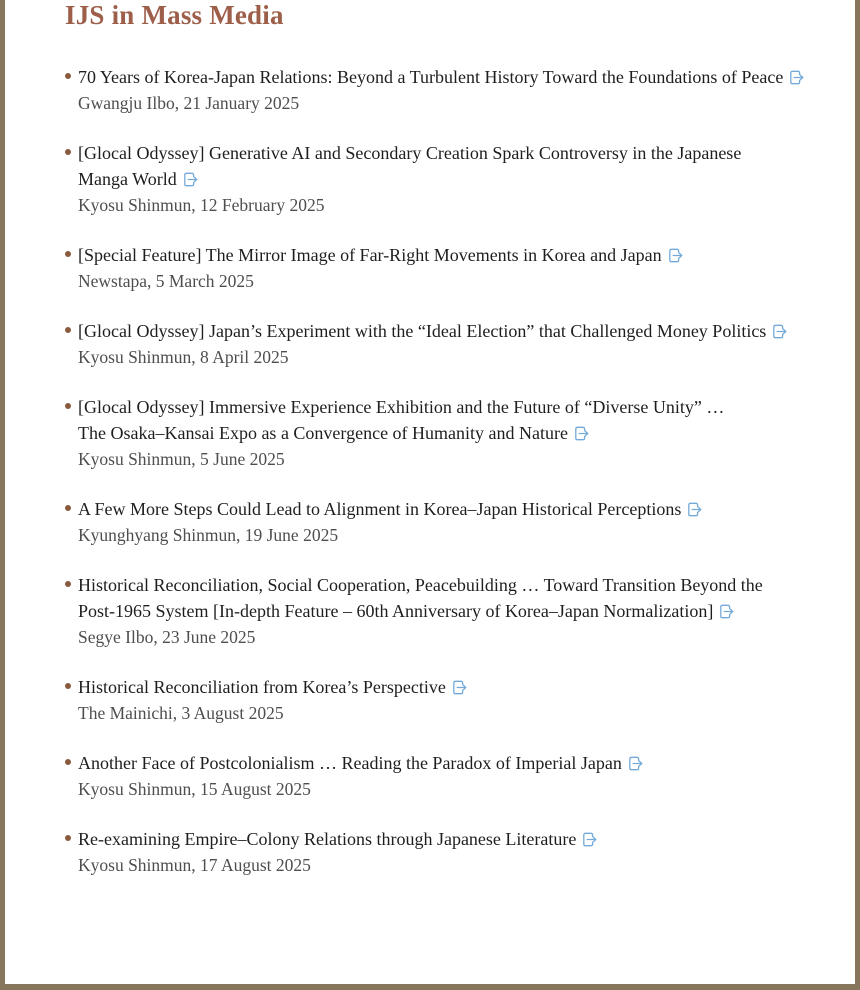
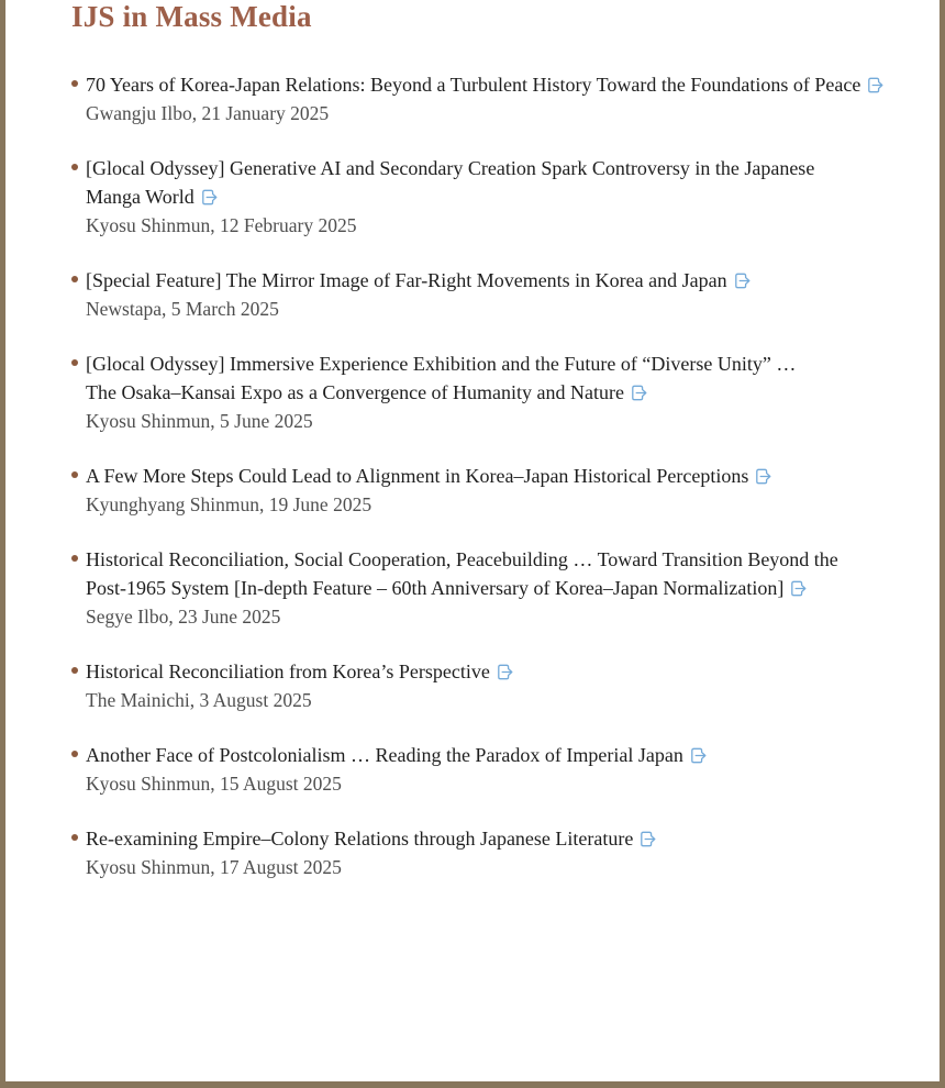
  IJS in Mass Media
  70 Years of Korea-Japan Relations: Beyond a Turbulent History Toward the Foundations of Peace
  Gwangju Ilbo, 21 January 2025
  [Glocal Odyssey] Generative AI and Secondary Creation Spark Controversy in the Japanese
  Manga World
  Kyosu Shinmun, 12 February 2025
  [Special Feature] The Mirror Image of Far-Right Movements in Korea and Japan
  Newstapa, 5 March 2025
- [Glocal Odyssey] Japan’s Experiment with the “Ideal Election” that Challenged Money Politics
- Kyosu Shinmun, 8 April 2025
  [Glocal Odyssey] Immersive Experience Exhibition and the Future of “Diverse Unity” …
  The Osaka–Kansai Expo as a Convergence of Humanity and Nature
  Kyosu Shinmun, 5 June 2025
  A Few More Steps Could Lead to Alignment in Korea–Japan Historical Perceptions
  Kyunghyang Shinmun, 19 June 2025
  Historical Reconciliation, Social Cooperation, Peacebuilding … Toward Transition Beyond the
  Post-1965 System [In-depth Feature – 60th Anniversary of Korea–Japan Normalization]
  Segye Ilbo, 23 June 2025
  Historical Reconciliation from Korea’s Perspective
  The Mainichi, 3 August 2025
  Another Face of Postcolonialism … Reading the Paradox of Imperial Japan
  Kyosu Shinmun, 15 August 2025
  Re-examining Empire–Colony Relations through Japanese Literature
  Kyosu Shinmun, 17 August 2025
